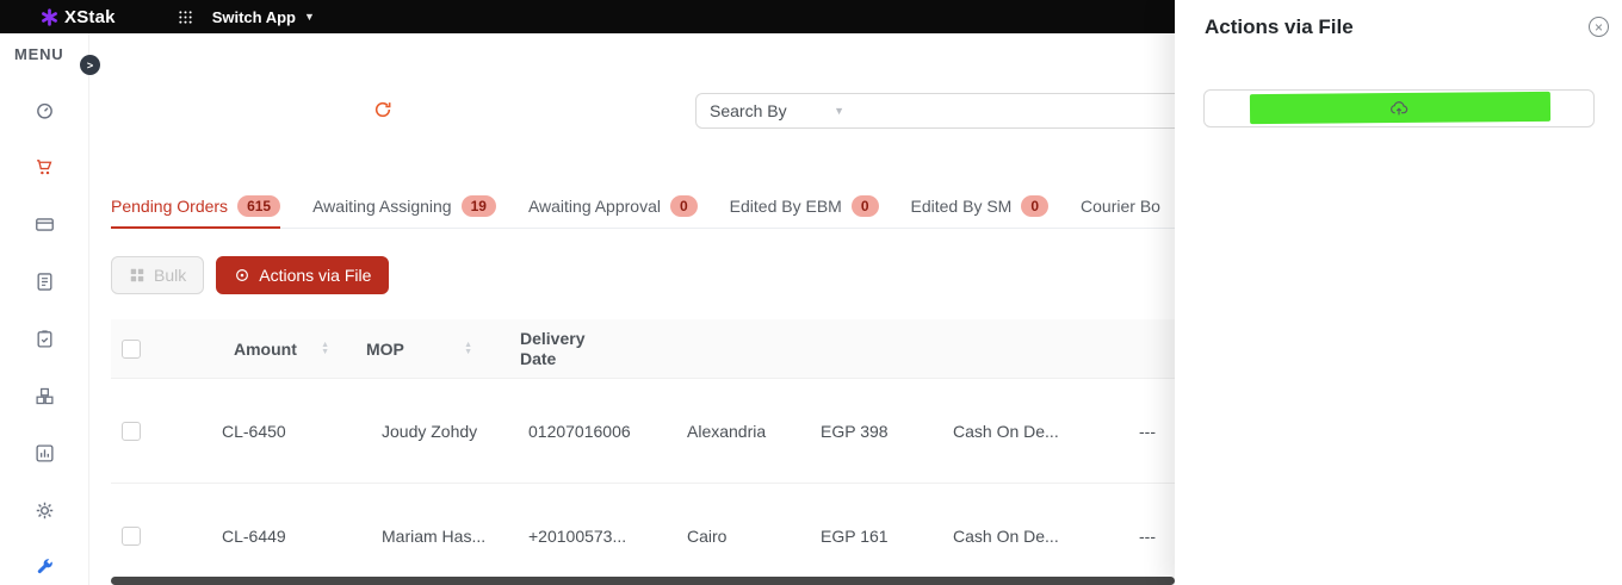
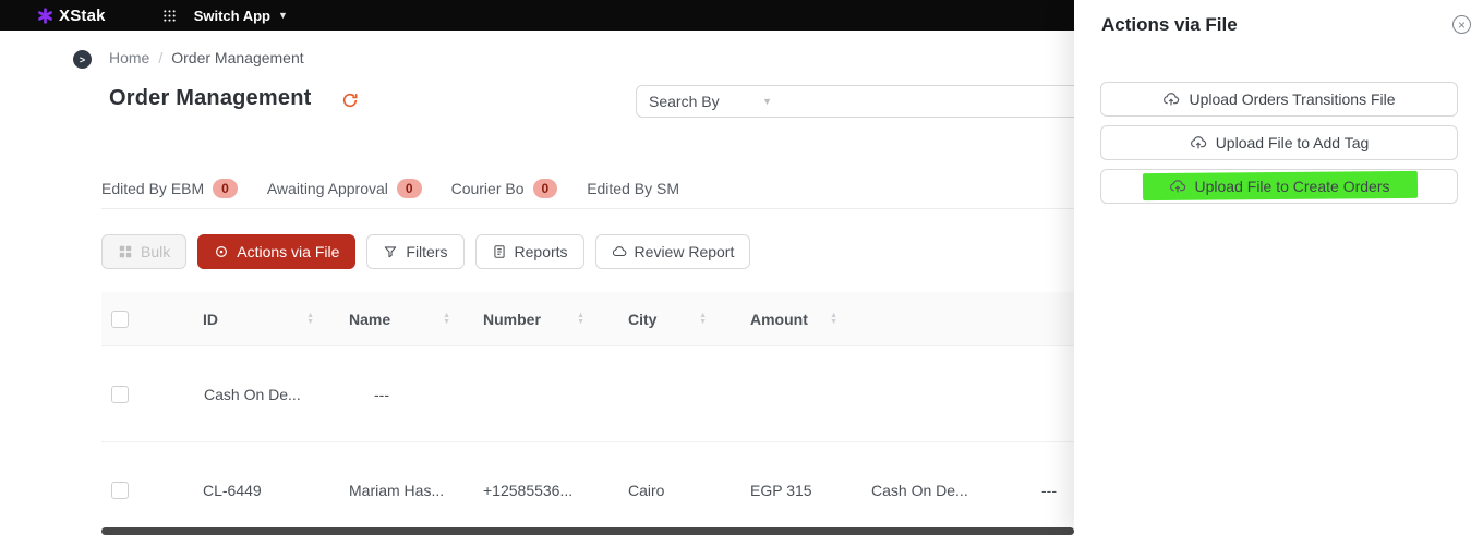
  XStak
  Switch App
  ▼
- MENU
  >
+ Home / Order Management
+ Order Management
  Search By
  ▼
- Pending Orders
- 615
- Awaiting Assigning
- 19
- Awaiting Approval
+ Edited By EBM
  0
- Edited By EBM
+ Awaiting Approval
  0
- Edited By SM
+ Courier Bo
  0
- Courier Bo
+ Edited By SM
  Bulk
  Actions via File
+ Filters
+ Reports
+ Review Report
+ ID
+ Name
+ Number
+ City
  Amount
- MOP
- Delivery Date
- CL-6450
- Joudy Zohdy
- 01207016006
- Alexandria
- EGP 398
  Cash On De...
  ---
  CL-6449
  Mariam Has...
- +20100573...
+ +12585536...
  Cairo
- EGP 161
+ EGP 315
  Cash On De...
  ---
  Actions via File
  ×
+ Upload Orders Transitions File
+ Upload File to Add Tag
+ Upload File to Create Orders
